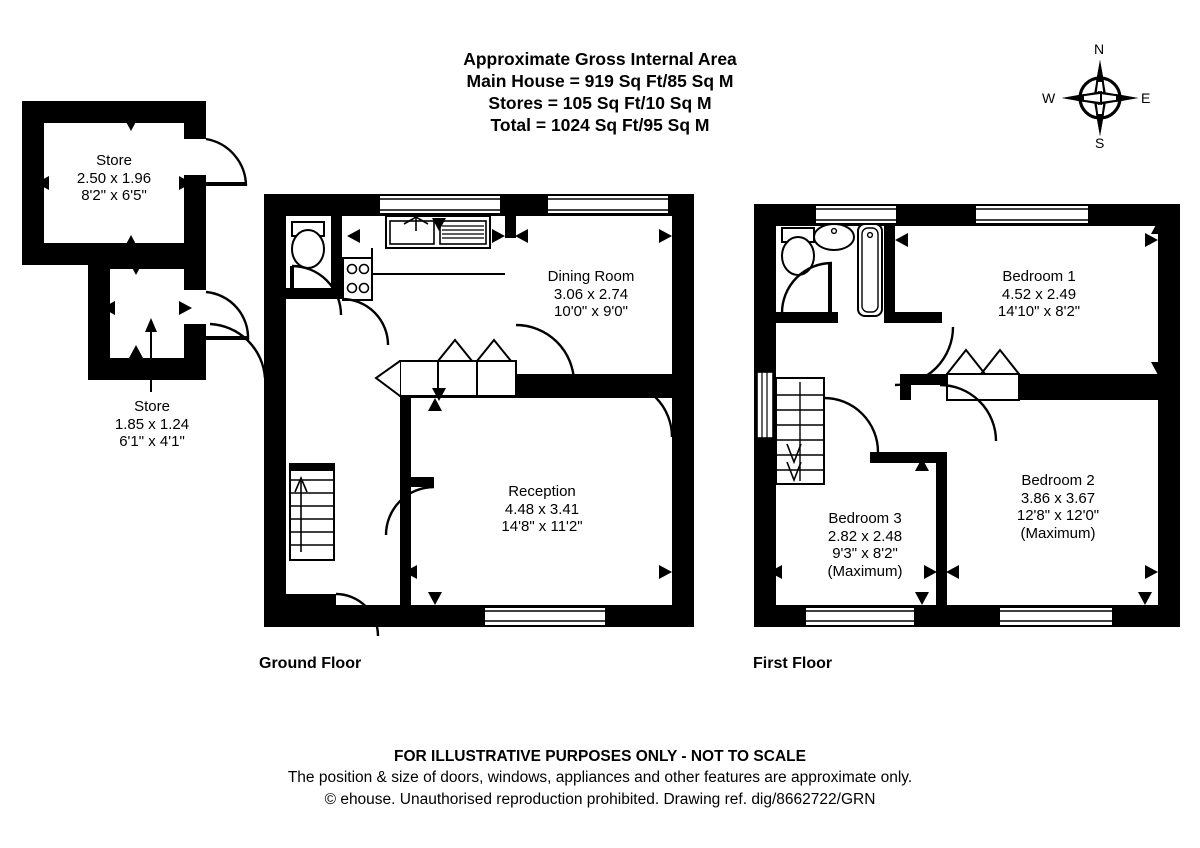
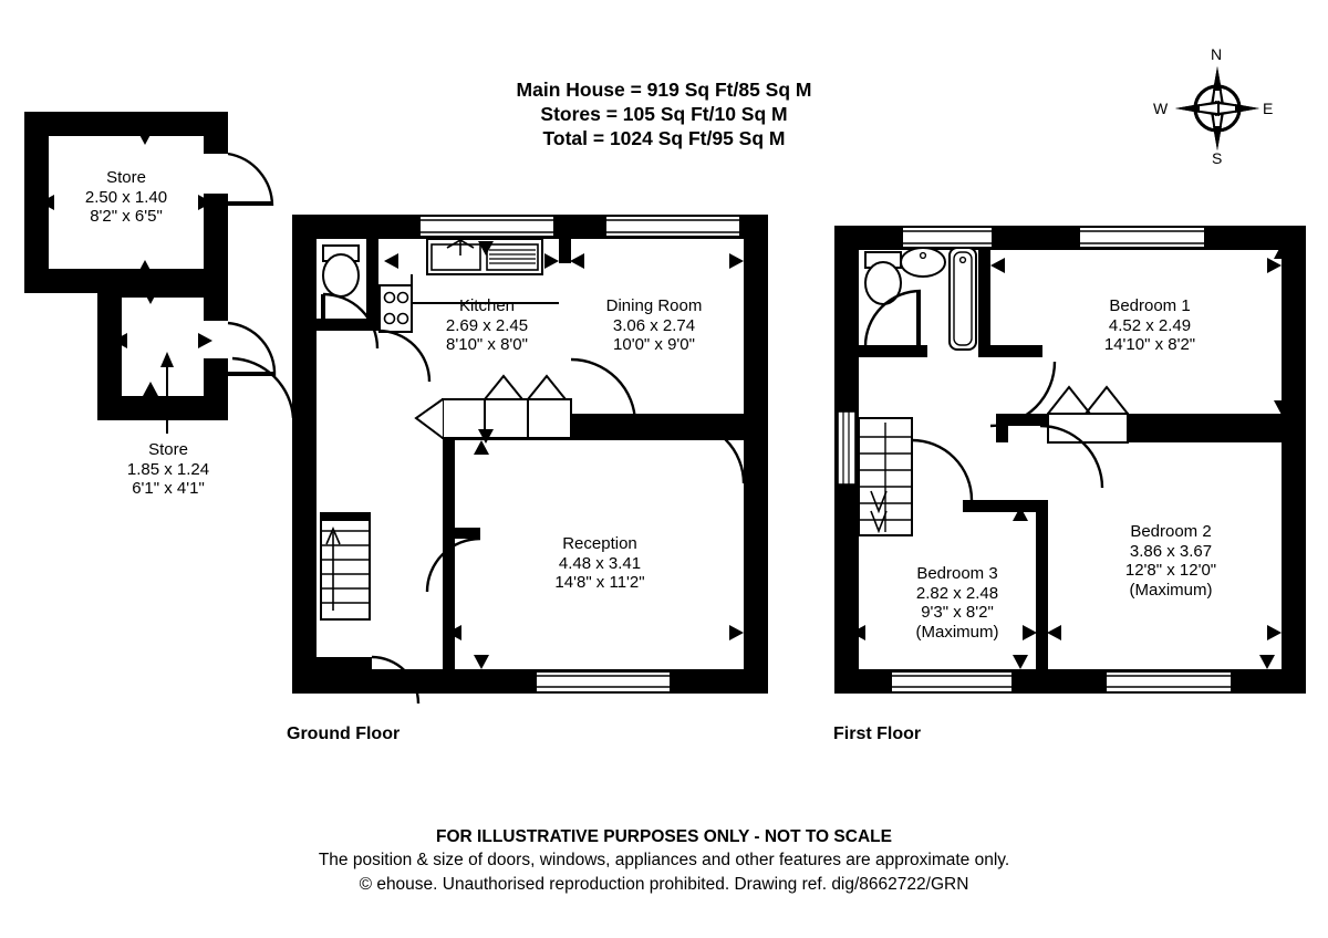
- Approximate Gross Internal Area
  Main House = 919 Sq Ft/85 Sq M
  Stores = 105 Sq Ft/10 Sq M
  Total = 1024 Sq Ft/95 Sq M
  N
  S
  E
  W
  Store
- 2.50 x 1.96
+ 2.50 x 1.40
  8'2" x 6'5"
  Store
  1.85 x 1.24
  6'1" x 4'1"
+ Kitchen
+ 2.69 x 2.45
+ 8'10" x 8'0"
  Dining Room
  3.06 x 2.74
  10'0" x 9'0"
  Reception
  4.48 x 3.41
  14'8" x 11'2"
  Bedroom 1
  4.52 x 2.49
  14'10" x 8'2"
  Bedroom 2
  3.86 x 3.67
  12'8" x 12'0"
  (Maximum)
  Bedroom 3
  2.82 x 2.48
  9'3" x 8'2"
  (Maximum)
  Ground Floor
  First Floor
  FOR ILLUSTRATIVE PURPOSES ONLY - NOT TO SCALE
  The position & size of doors, windows, appliances and other features are approximate only.
  © ehouse. Unauthorised reproduction prohibited. Drawing ref. dig/8662722/GRN
